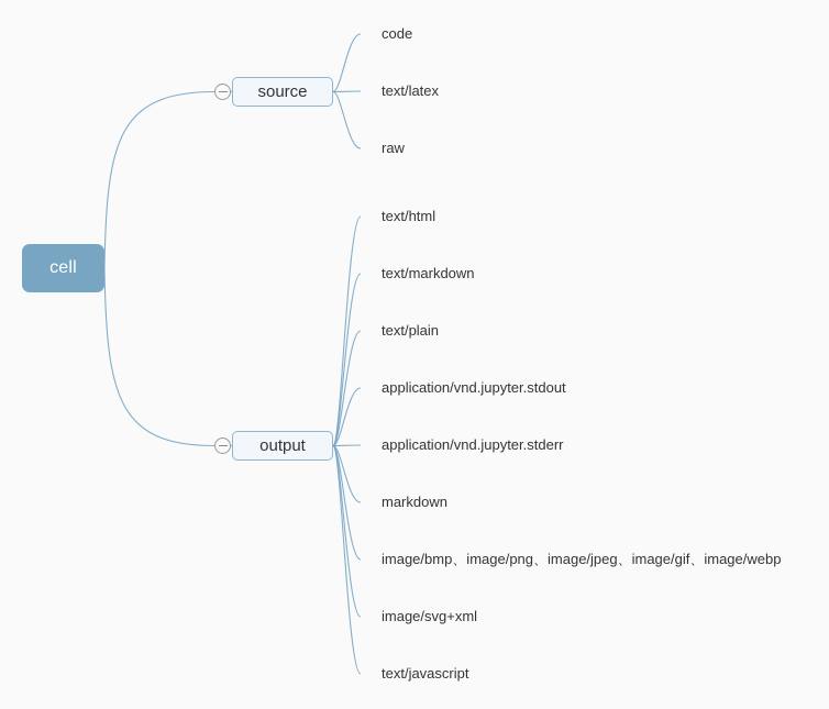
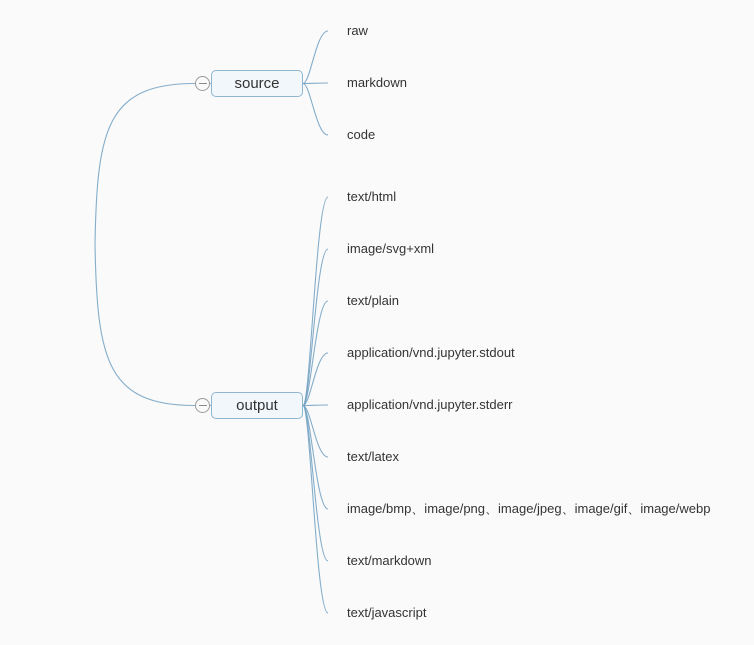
- cell
  source
  output
- code
+ raw
- text/latex
+ markdown
- raw
+ code
  text/html
- text/markdown
+ image/svg+xml
  text/plain
  application/vnd.jupyter.stdout
  application/vnd.jupyter.stderr
- markdown
+ text/latex
  image/bmp、image/png、image/jpeg、image/gif、image/webp
- image/svg+xml
+ text/markdown
  text/javascript
